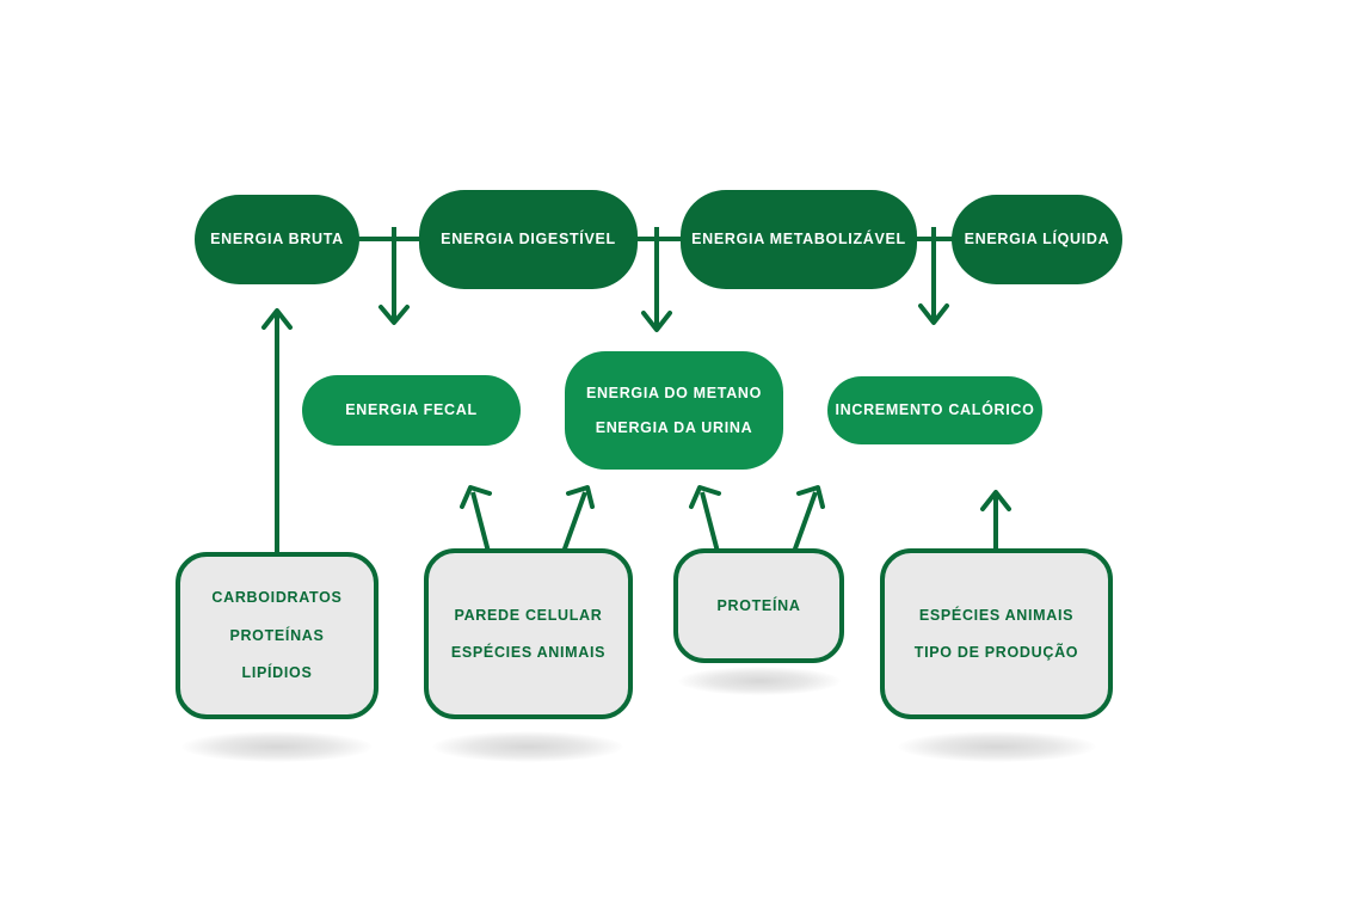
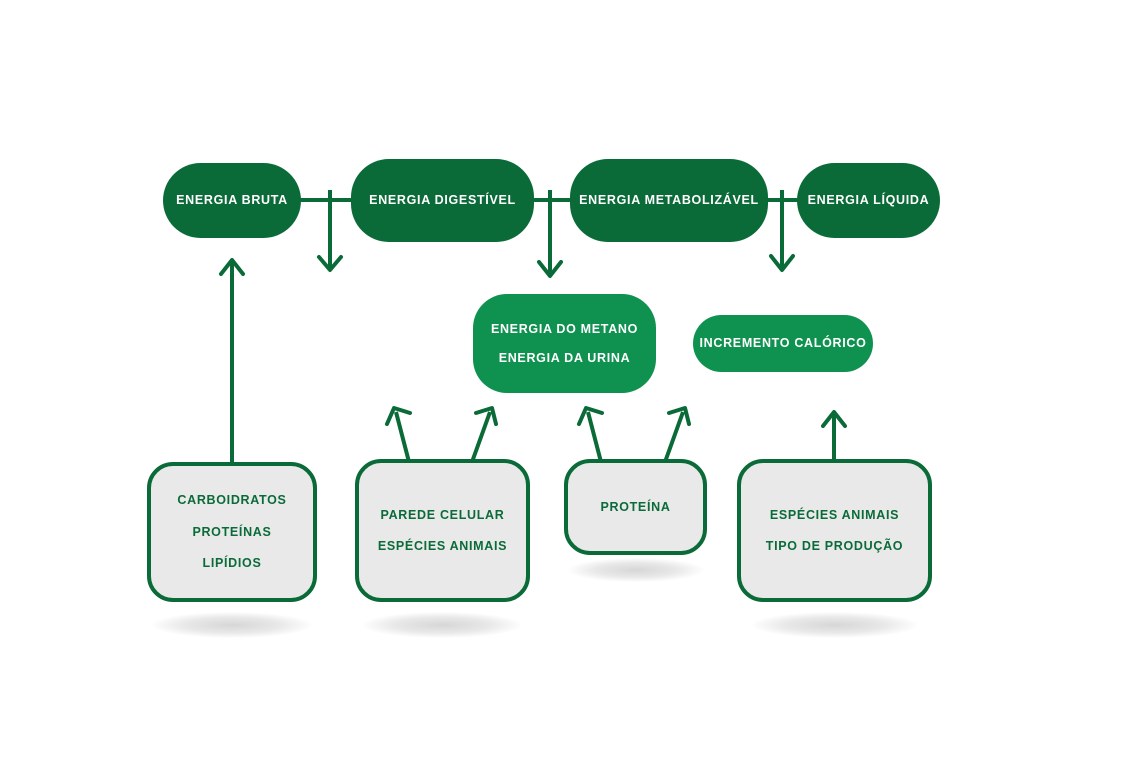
  ENERGIA BRUTA
  ENERGIA DIGESTÍVEL
  ENERGIA METABOLIZÁVEL
  ENERGIA LÍQUIDA
- ENERGIA FECAL
  ENERGIA DO METANO
  ENERGIA DA URINA
  INCREMENTO CALÓRICO
  CARBOIDRATOS
  PROTEÍNAS
  LIPÍDIOS
  PAREDE CELULAR
  ESPÉCIES ANIMAIS
  PROTEÍNA
  ESPÉCIES ANIMAIS
  TIPO DE PRODUÇÃO
